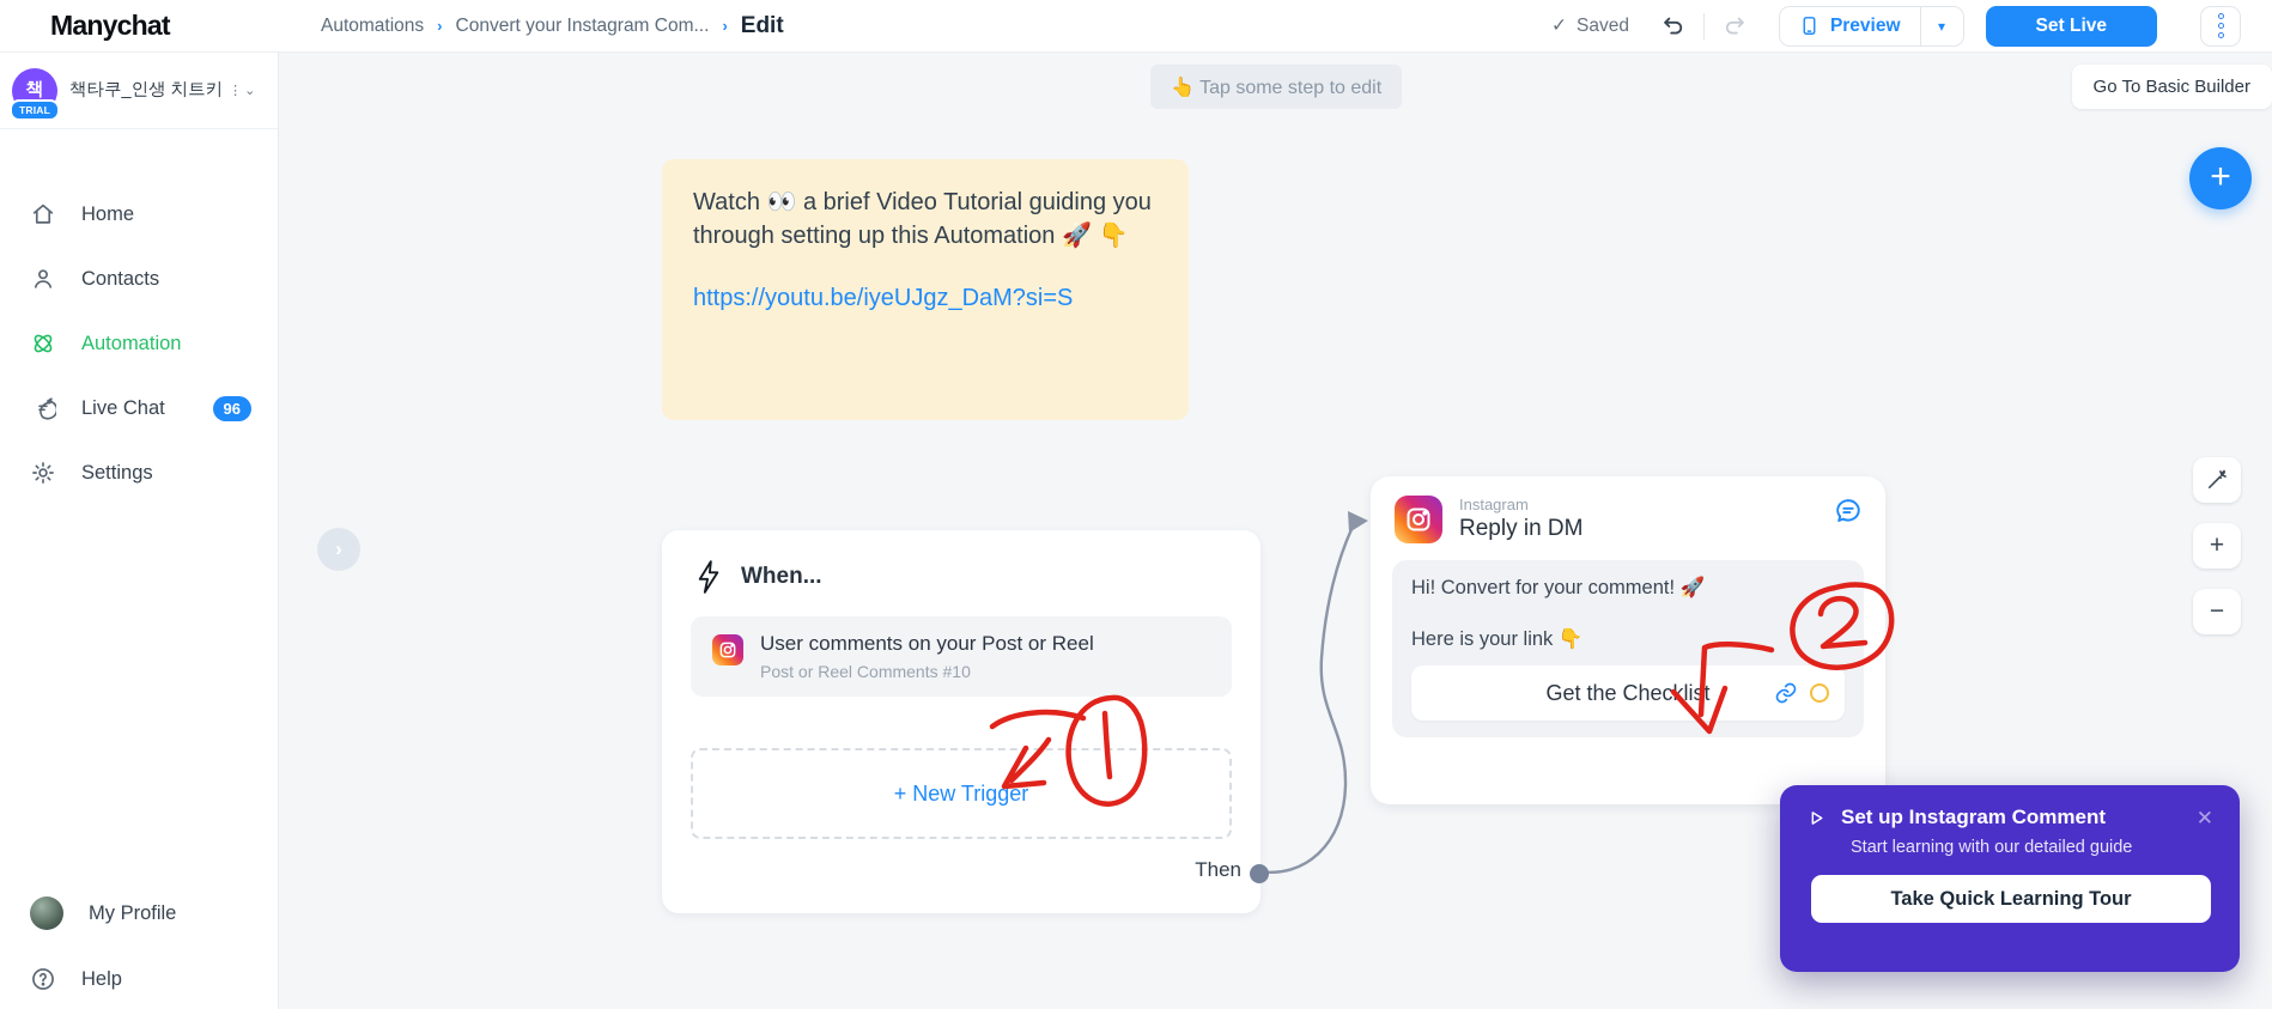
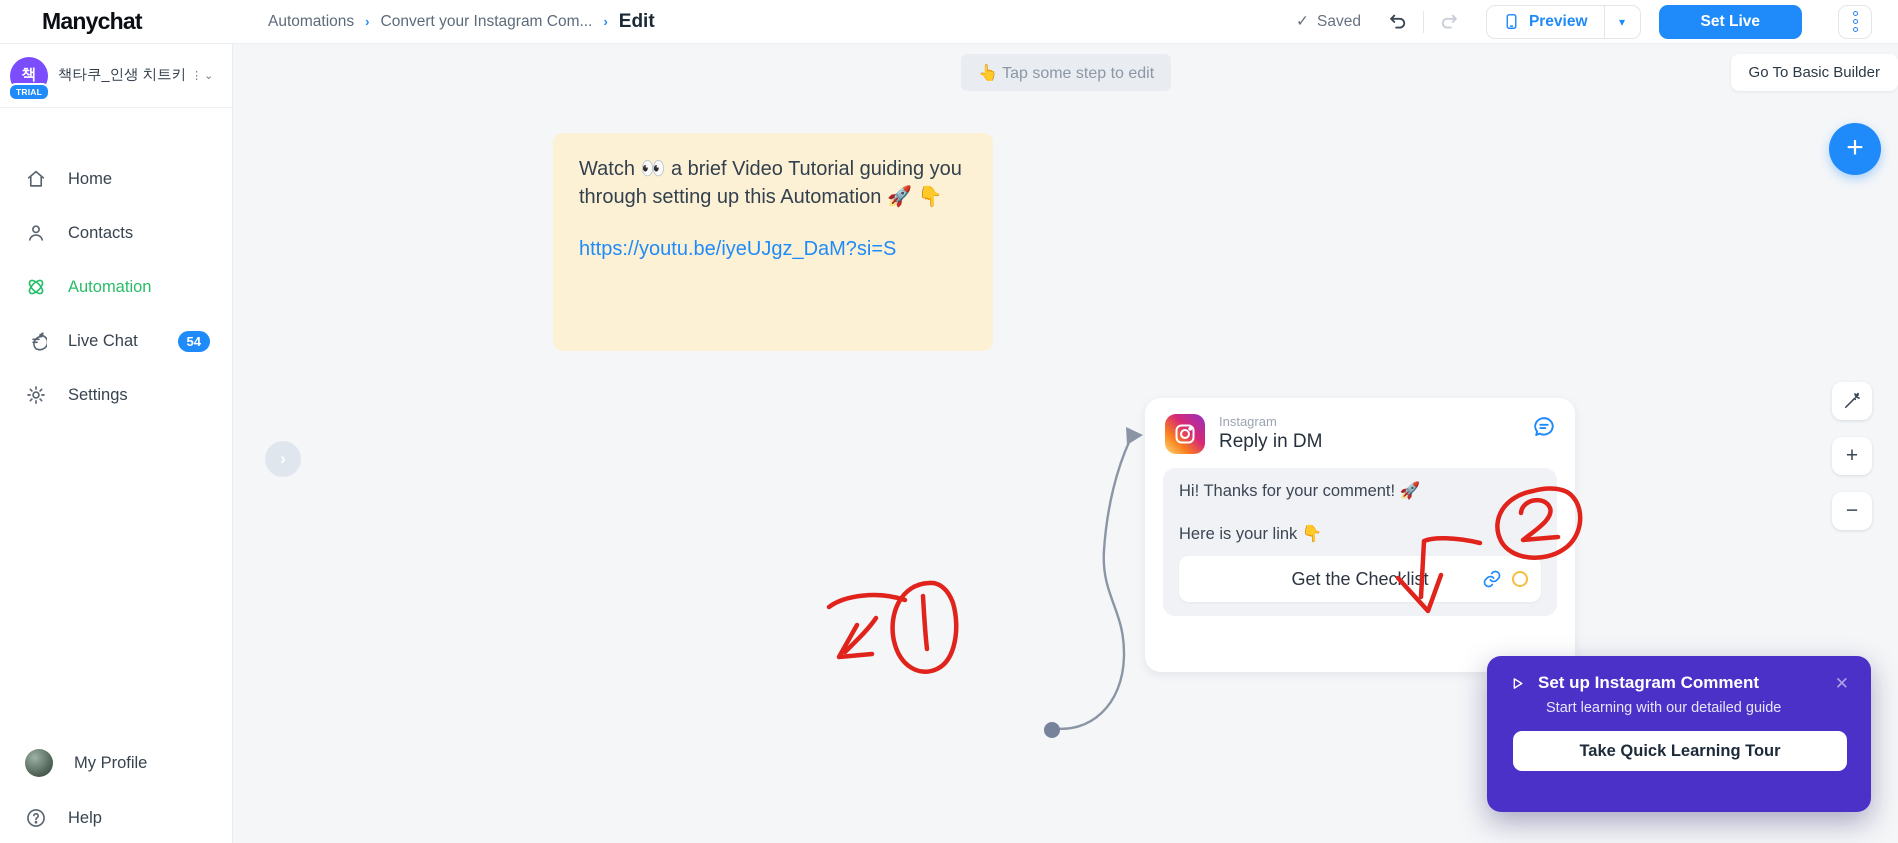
  Manychat
  Automations
  ›
  Convert your Instagram Com...
  ›
  Edit
  ✓
  Saved
  Preview
  ▾
  Set Live
  책
  TRIAL
  책타쿠_인생 치트키
  ⋮
  ⌄
  Home
  Contacts
  Automation
  Live Chat
- 96
+ 54
  Settings
  My Profile
  Help
  👆 Tap some step to edit
  Go To Basic Builder
  Watch 👀 a brief Video Tutorial guiding you through setting up this Automation 🚀 👇
  https://youtu.be/iyeUJgz_DaM?si=S
- When...
- User comments on your Post or Reel
- Post or Reel Comments #10
- + New Trigger
- Then
  Instagram
  Reply in DM
- Hi! Convert for your comment! 🚀
+ Hi! Thanks for your comment! 🚀
  Here is your link 👇
  Get the Checklist
  ›
  +
  +
  −
  Set up Instagram Comment
  ✕
  Start learning with our detailed guide
  Take Quick Learning Tour
